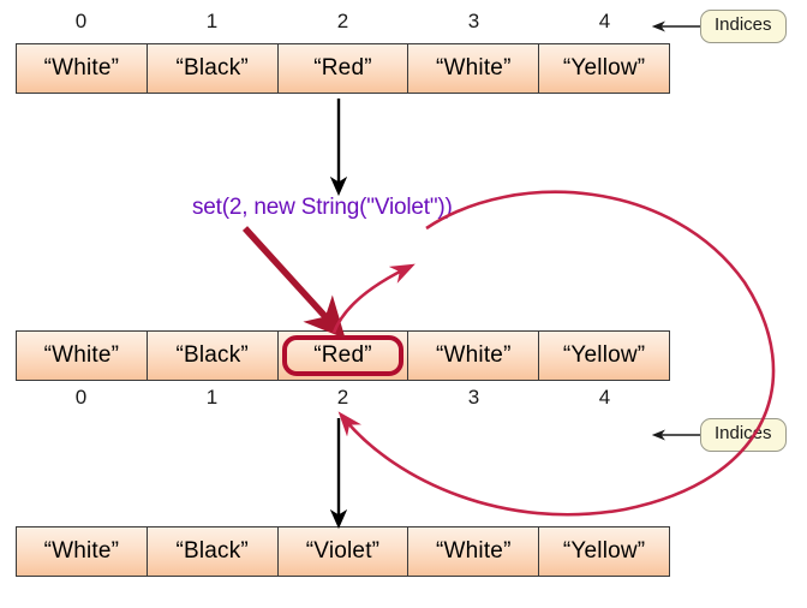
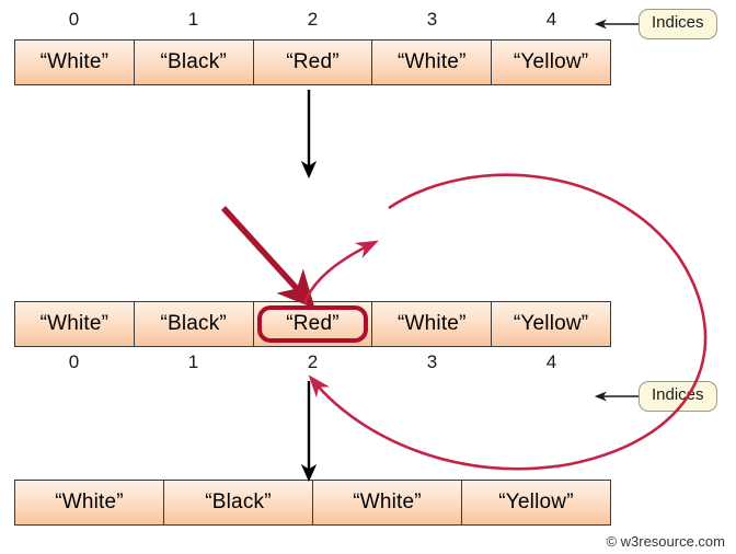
  0
  1
  2
  3
  4
  “White”
  “Black”
  “Red”
  “White”
  “Yellow”
  Indices
- set(2, new String("Violet"))
  “White”
  “Black”
  “Red”
  “White”
  “Yellow”
  0
  1
  2
  3
  4
  Indices
  “White”
  “Black”
- “Violet”
  “White”
  “Yellow”
+ © w3resource.com
